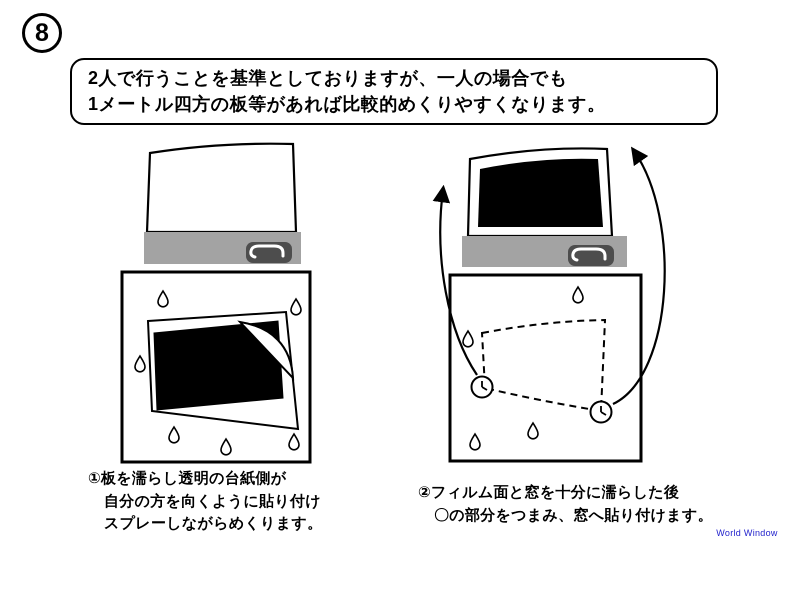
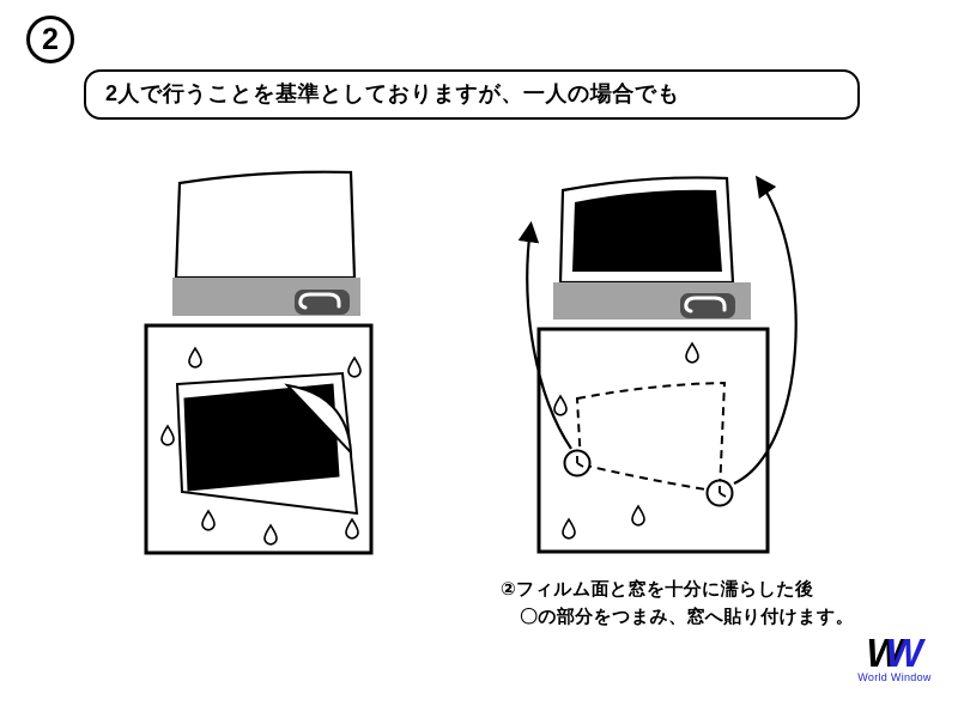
- 8
+ 2
  2人で行うことを基準としておりますが、一人の場合でも
- 1メートル四方の板等があれば比較的めくりやすくなります。
- ①板を濡らし透明の台紙側が
- 自分の方を向くように貼り付け
- スプレーしながらめくります。
  ②フィルム面と窓を十分に濡らした後
  〇の部分をつまみ、窓へ貼り付けます。
+ WW
  World Window
